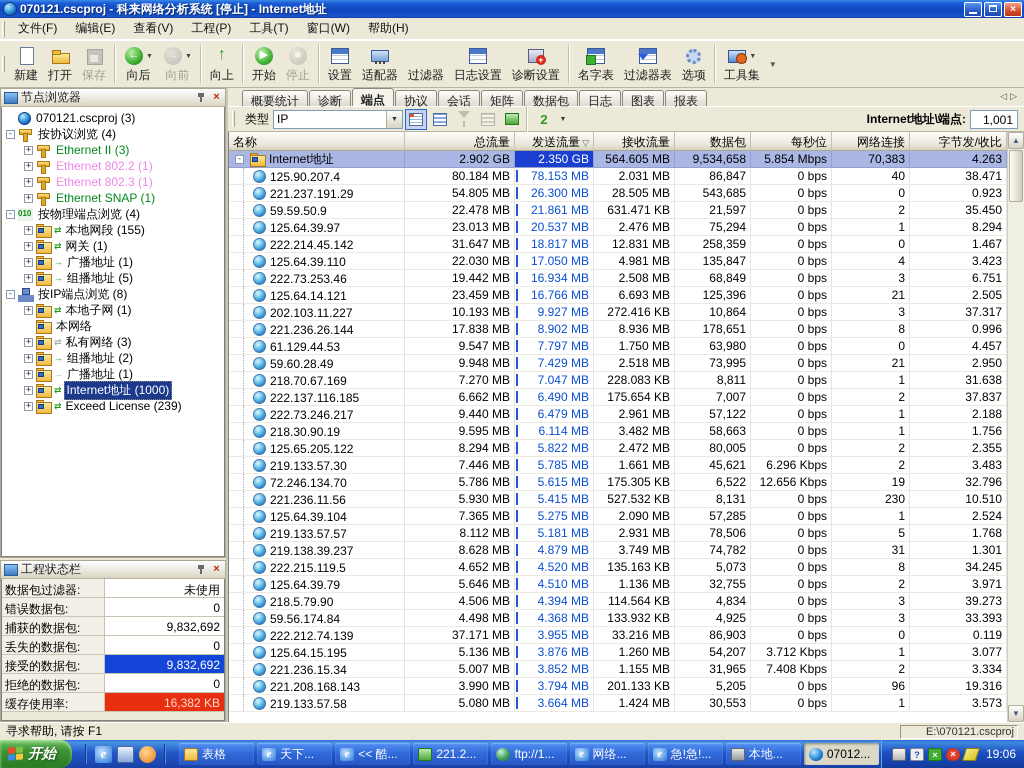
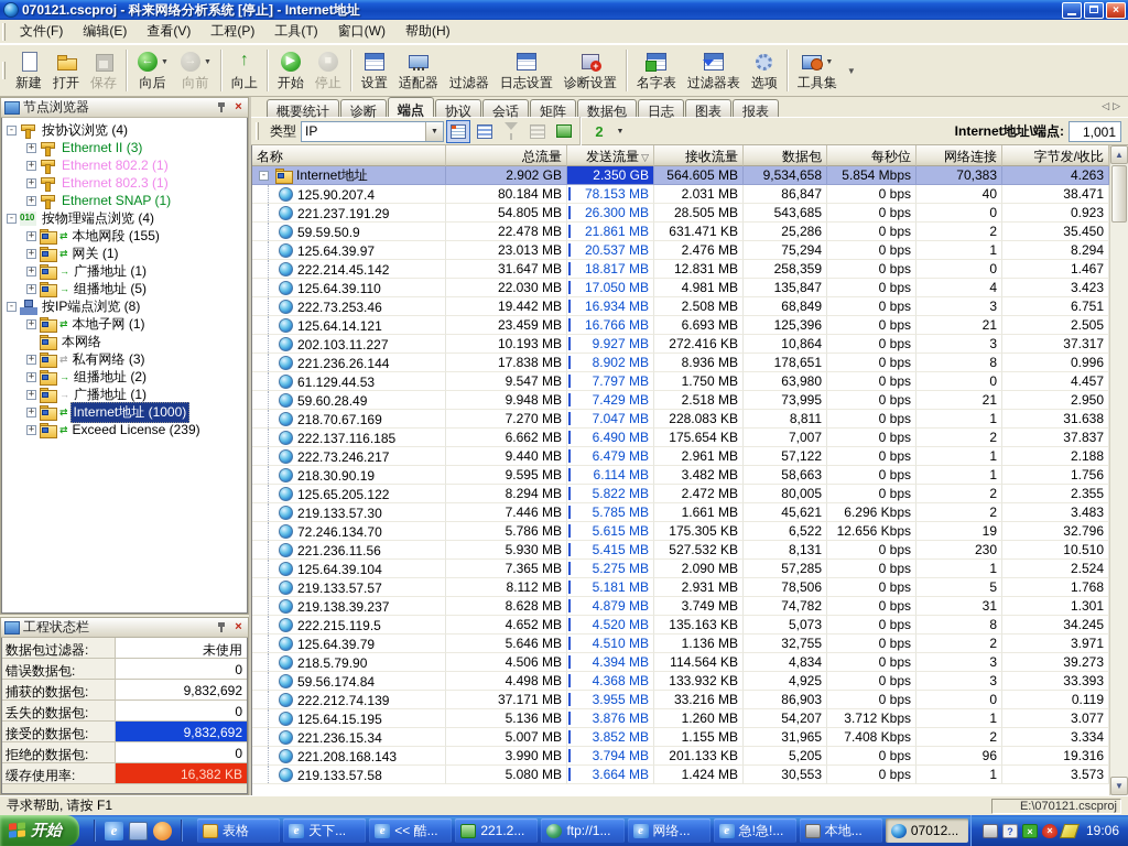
  070121.cscproj - 科来网络分析系统 [停止] - Internet地址
  ×
  文件(F)
  编辑(E)
  查看(V)
  工程(P)
  工具(T)
  窗口(W)
  帮助(H)
  新建
  打开
  保存
  ←
  向后
  →
  向前
  ↑
  向上
  ▶
  开始
  ■
  停止
  设置
  适配器
  过滤器
  日志设置
  诊断设置
  名字表
  过滤器表
  选项
  工具集
  ▼
  节点浏览器
  ×
- 070121.cscproj (3)
  -
  按协议浏览 (4)
  +
  Ethernet II (3)
  +
  Ethernet 802.2 (1)
  +
  Ethernet 802.3 (1)
  +
  Ethernet SNAP (1)
  -
  按物理端点浏览 (4)
  +
  ⇄
  本地网段 (155)
  +
  ⇄
  网关 (1)
  +
  →
  广播地址 (1)
  +
  →
  组播地址 (5)
  -
  按IP端点浏览 (8)
  +
  ⇄
  本地子网 (1)
  本网络
  +
  ⇄
  私有网络 (3)
  +
  →
  组播地址 (2)
  +
  →
  广播地址 (1)
  +
  ⇄
  Internet地址 (1000)
  +
  ⇄
  Exceed License (239)
  工程状态栏
  ×
  数据包过滤器:
  未使用
  错误数据包:
  0
  捕获的数据包:
  9,832,692
  丢失的数据包:
  0
  接受的数据包:
  9,832,692
  拒绝的数据包:
  0
  缓存使用率:
  16,382 KB
  概要统计
  诊断
  端点
  协议
  会话
  矩阵
  数据包
  日志
  图表
  报表
  ◁▷
  类型
  IP
  2
  Internet地址\端点:
  1,001
  名称
  总流量
  发送流量 ▽
  接收流量
  数据包
  每秒位
  网络连接
  字节发/收比
  -
  Internet地址
  2.902 GB
  2.350 GB
  564.605 MB
  9,534,658
  5.854 Mbps
  70,383
  4.263
  125.90.207.4
  80.184 MB
  78.153 MB
  2.031 MB
  86,847
  0 bps
  40
  38.471
  221.237.191.29
  54.805 MB
  26.300 MB
  28.505 MB
  543,685
  0 bps
  0
  0.923
  59.59.50.9
  22.478 MB
  21.861 MB
  631.471 KB
- 21,597
+ 25,286
  0 bps
  2
  35.450
  125.64.39.97
  23.013 MB
  20.537 MB
  2.476 MB
  75,294
  0 bps
  1
  8.294
  222.214.45.142
  31.647 MB
  18.817 MB
  12.831 MB
  258,359
  0 bps
  0
  1.467
  125.64.39.110
  22.030 MB
  17.050 MB
  4.981 MB
  135,847
  0 bps
  4
  3.423
  222.73.253.46
  19.442 MB
  16.934 MB
  2.508 MB
  68,849
  0 bps
  3
  6.751
  125.64.14.121
  23.459 MB
  16.766 MB
  6.693 MB
  125,396
  0 bps
  21
  2.505
  202.103.11.227
  10.193 MB
  9.927 MB
  272.416 KB
  10,864
  0 bps
  3
  37.317
  221.236.26.144
  17.838 MB
  8.902 MB
  8.936 MB
  178,651
  0 bps
  8
  0.996
  61.129.44.53
  9.547 MB
  7.797 MB
  1.750 MB
  63,980
  0 bps
  0
  4.457
  59.60.28.49
  9.948 MB
  7.429 MB
  2.518 MB
  73,995
  0 bps
  21
  2.950
  218.70.67.169
  7.270 MB
  7.047 MB
  228.083 KB
  8,811
  0 bps
  1
  31.638
  222.137.116.185
  6.662 MB
  6.490 MB
  175.654 KB
  7,007
  0 bps
  2
  37.837
  222.73.246.217
  9.440 MB
  6.479 MB
  2.961 MB
  57,122
  0 bps
  1
  2.188
  218.30.90.19
  9.595 MB
  6.114 MB
  3.482 MB
  58,663
  0 bps
  1
  1.756
  125.65.205.122
  8.294 MB
  5.822 MB
  2.472 MB
  80,005
  0 bps
  2
  2.355
  219.133.57.30
  7.446 MB
  5.785 MB
  1.661 MB
  45,621
  6.296 Kbps
  2
  3.483
  72.246.134.70
  5.786 MB
  5.615 MB
  175.305 KB
  6,522
  12.656 Kbps
  19
  32.796
  221.236.11.56
  5.930 MB
  5.415 MB
  527.532 KB
  8,131
  0 bps
  230
  10.510
  125.64.39.104
  7.365 MB
  5.275 MB
  2.090 MB
  57,285
  0 bps
  1
  2.524
  219.133.57.57
  8.112 MB
  5.181 MB
  2.931 MB
  78,506
  0 bps
  5
  1.768
  219.138.39.237
  8.628 MB
  4.879 MB
  3.749 MB
  74,782
  0 bps
  31
  1.301
  222.215.119.5
  4.652 MB
  4.520 MB
  135.163 KB
  5,073
  0 bps
  8
  34.245
  125.64.39.79
  5.646 MB
  4.510 MB
  1.136 MB
  32,755
  0 bps
  2
  3.971
  218.5.79.90
  4.506 MB
  4.394 MB
  114.564 KB
  4,834
  0 bps
  3
  39.273
  59.56.174.84
  4.498 MB
  4.368 MB
  133.932 KB
  4,925
  0 bps
  3
  33.393
  222.212.74.139
  37.171 MB
  3.955 MB
  33.216 MB
  86,903
  0 bps
  0
  0.119
  125.64.15.195
  5.136 MB
  3.876 MB
  1.260 MB
  54,207
  3.712 Kbps
  1
  3.077
  221.236.15.34
  5.007 MB
  3.852 MB
  1.155 MB
  31,965
  7.408 Kbps
  2
  3.334
  221.208.168.143
  3.990 MB
  3.794 MB
  201.133 KB
  5,205
  0 bps
  96
  19.316
  219.133.57.58
  5.080 MB
  3.664 MB
  1.424 MB
  30,553
  0 bps
  1
  3.573
  ▲
  ▼
  寻求帮助, 请按 F1
  E:\070121.cscproj
  开始
  e
  表格
  e
  天下...
  e
  << 酷...
  221.2...
  ftp://1...
  e
  网络...
  e
  急!急!...
  本地...
  07012...
  ?
  ×
  ×
  19:06
